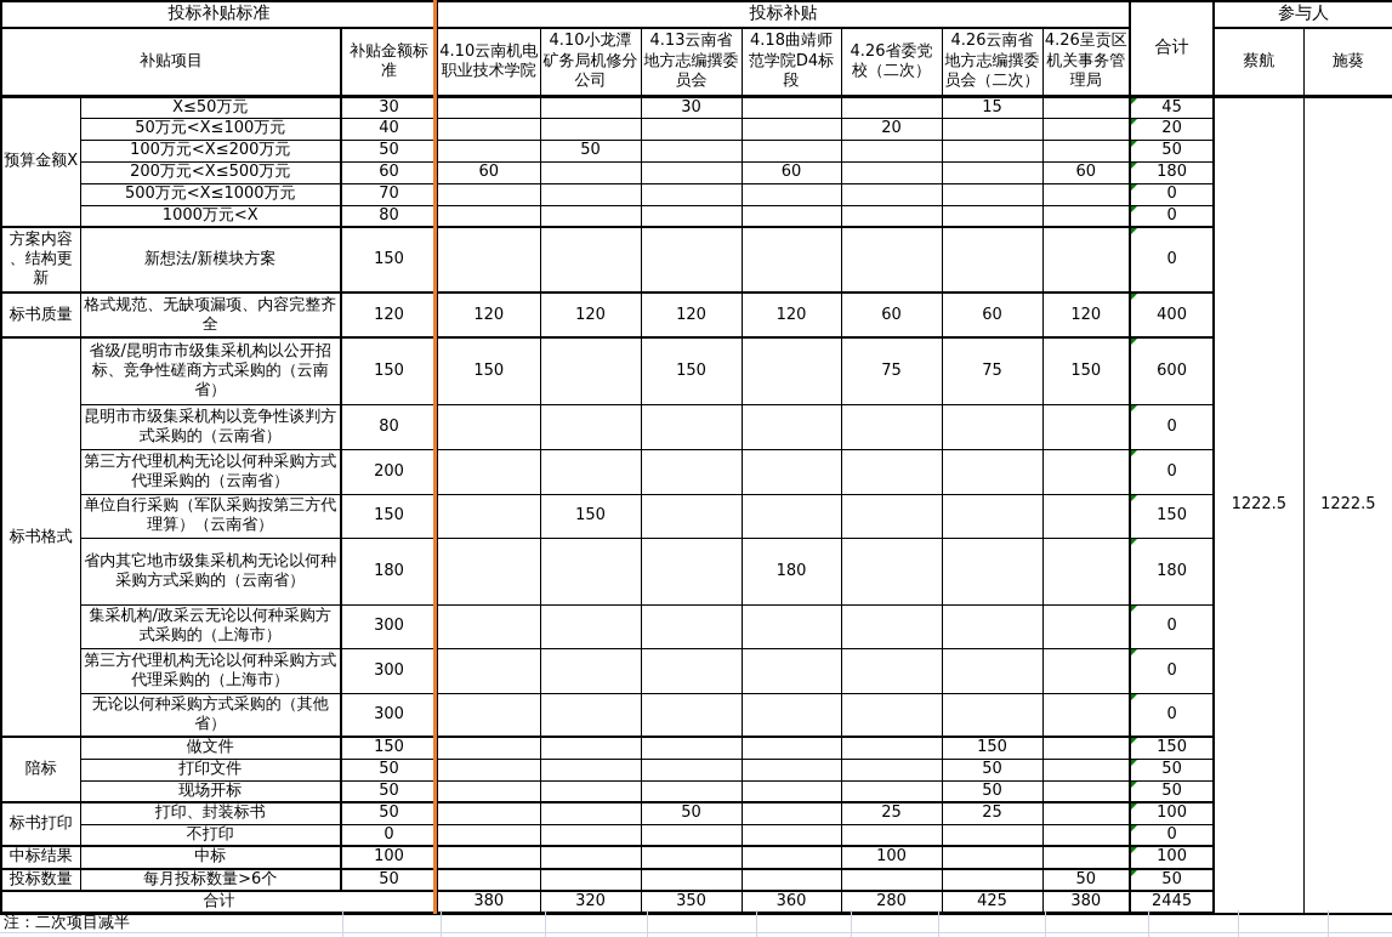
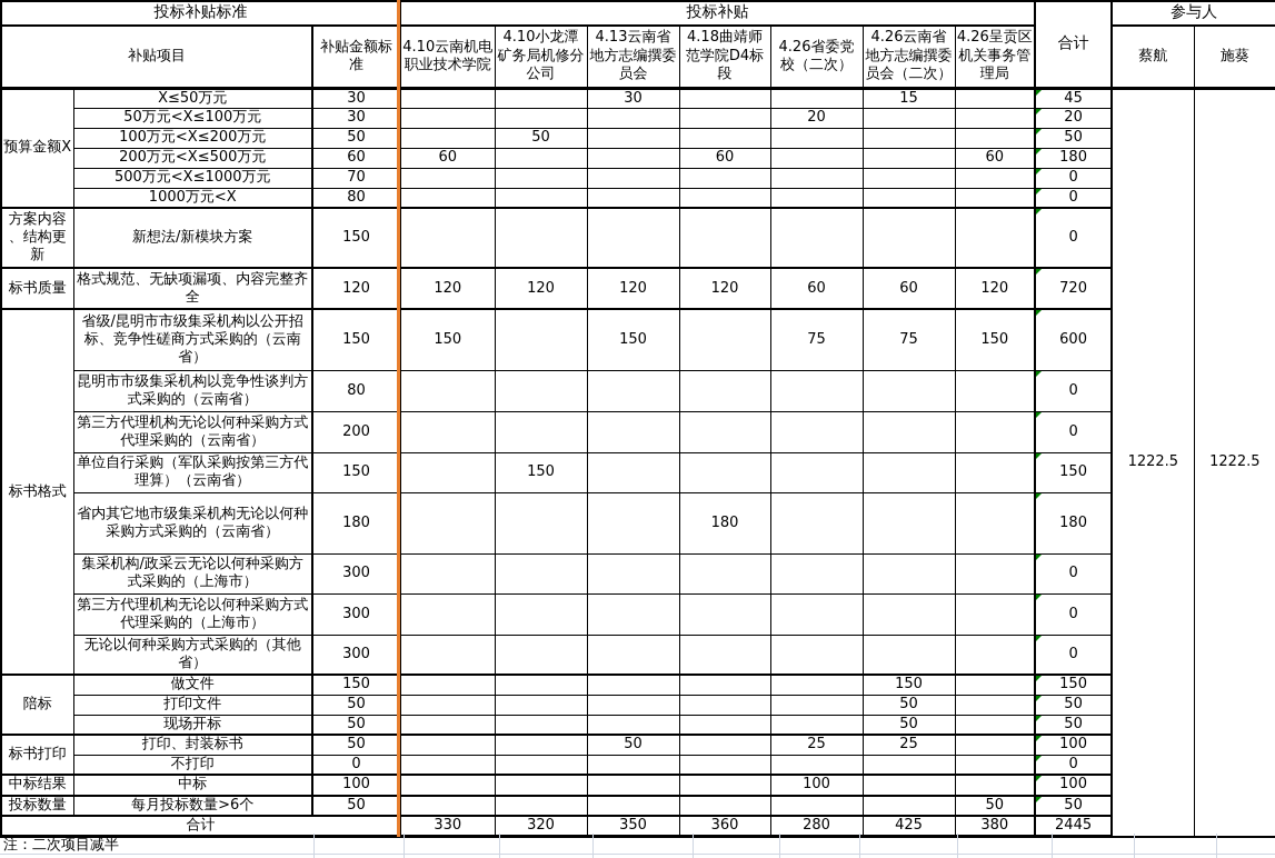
  投标补贴标准	投标补贴	合计	参与人
  补贴项目	补贴金额标准	4.10云南机电职业技术学院	4.10小龙潭矿务局机修分公司	4.13云南省地方志编撰委员会	4.18曲靖师范学院D4标段	4.26省委党校（二次）	4.26云南省地方志编撰委员会（二次）	4.26呈贡区机关事务管理局	蔡航	施葵
  预算金额X	X≤50万元	30			30			15		45	1222.5	1222.5
- 50万元<X≤100万元	40					20			20
+ 50万元<X≤100万元	30					20			20
  100万元<X≤200万元	50		50						50
  200万元<X≤500万元	60	60			60			60	180
  500万元<X≤1000万元	70								0
  1000万元<X	80								0
  方案内容、结构更新	新想法/新模块方案	150								0
- 标书质量	格式规范、无缺项漏项、内容完整齐全	120	120	120	120	120	60	60	120	400
+ 标书质量	格式规范、无缺项漏项、内容完整齐全	120	120	120	120	120	60	60	120	720
  标书格式	省级/昆明市市级集采机构以公开招标、竞争性磋商方式采购的（云南省）	150	150		150		75	75	150	600
  昆明市市级集采机构以竞争性谈判方式采购的（云南省）	80								0
  第三方代理机构无论以何种采购方式代理采购的（云南省）	200								0
  单位自行采购（军队采购按第三方代理算）（云南省）	150		150						150
  省内其它地市级集采机构无论以何种采购方式采购的（云南省）	180				180				180
  集采机构/政采云无论以何种采购方式采购的（上海市）	300								0
  第三方代理机构无论以何种采购方式代理采购的（上海市）	300								0
  无论以何种采购方式采购的（其他省）	300								0
  陪标	做文件	150						150		150
  打印文件	50						50		50
  现场开标	50						50		50
  标书打印	打印、封装标书	50			50		25	25		100
  不打印	0								0
  中标结果	中标	100					100			100
  投标数量	每月投标数量>6个	50							50	50
- 合计	380	320	350	360	280	425	380	2445
+ 合计	330	320	350	360	280	425	380	2445
  注：二次项目减半
